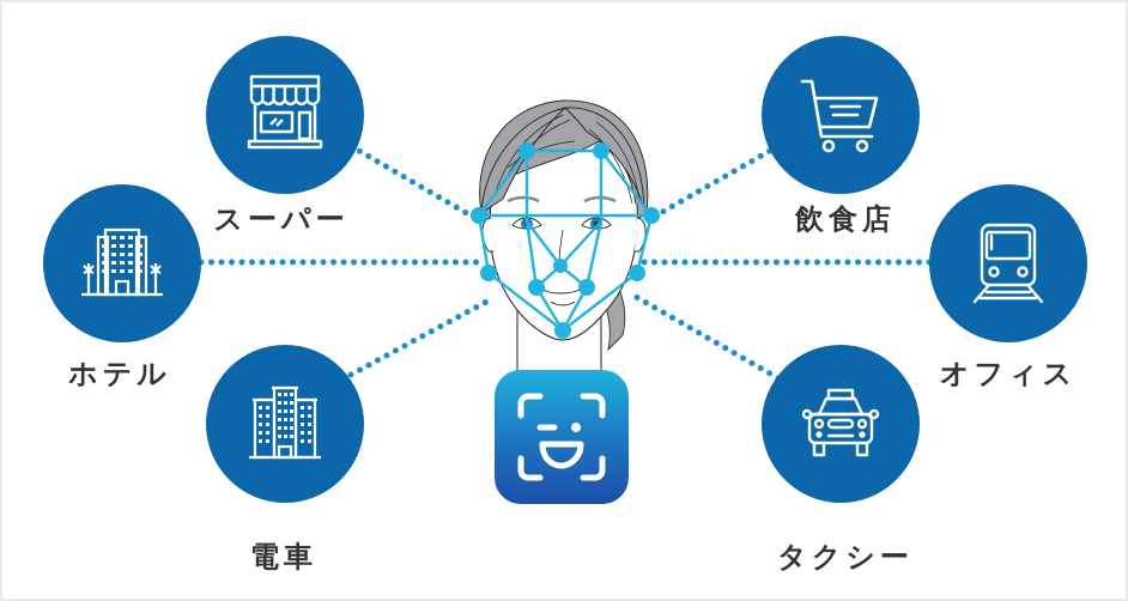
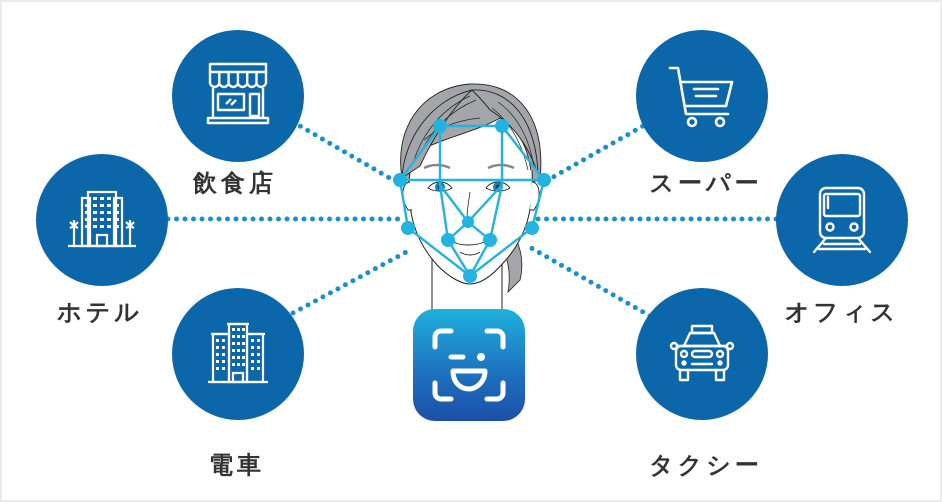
- スーパー
+ 飲食店
  ホテル
  電車
- 飲食店
+ スーパー
  オフィス
  タクシー
